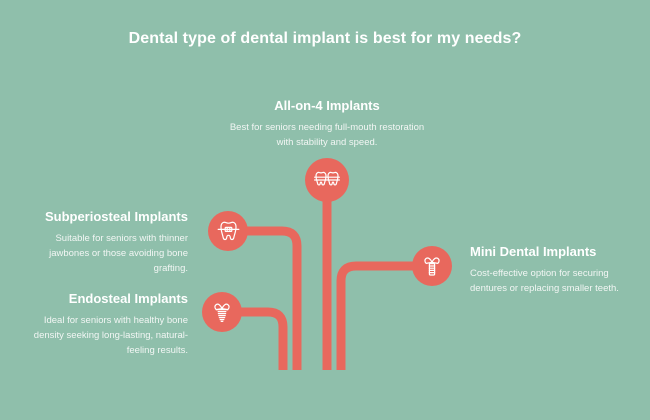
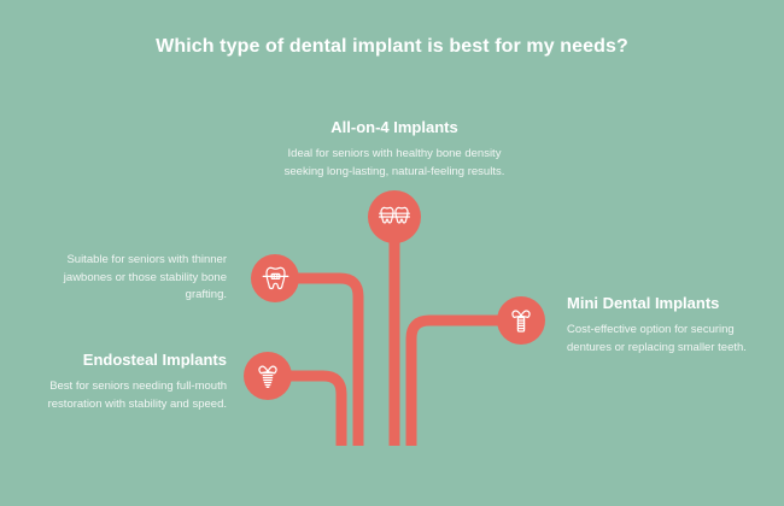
- Dental type of dental implant is best for my needs?
+ Which type of dental implant is best for my needs?
  All-on-4 Implants
- Best for seniors needing full-mouth restoration with stability and speed.
+ Ideal for seniors with healthy bone density seeking long-lasting, natural-feeling results.
- Subperiosteal Implants
- Suitable for seniors with thinner jawbones or those avoiding bone grafting.
+ Suitable for seniors with thinner jawbones or those stability bone grafting.
  Endosteal Implants
- Ideal for seniors with healthy bone density seeking long-lasting, natural-feeling results.
+ Best for seniors needing full-mouth restoration with stability and speed.
  Mini Dental Implants
  Cost-effective option for securing dentures or replacing smaller teeth.
